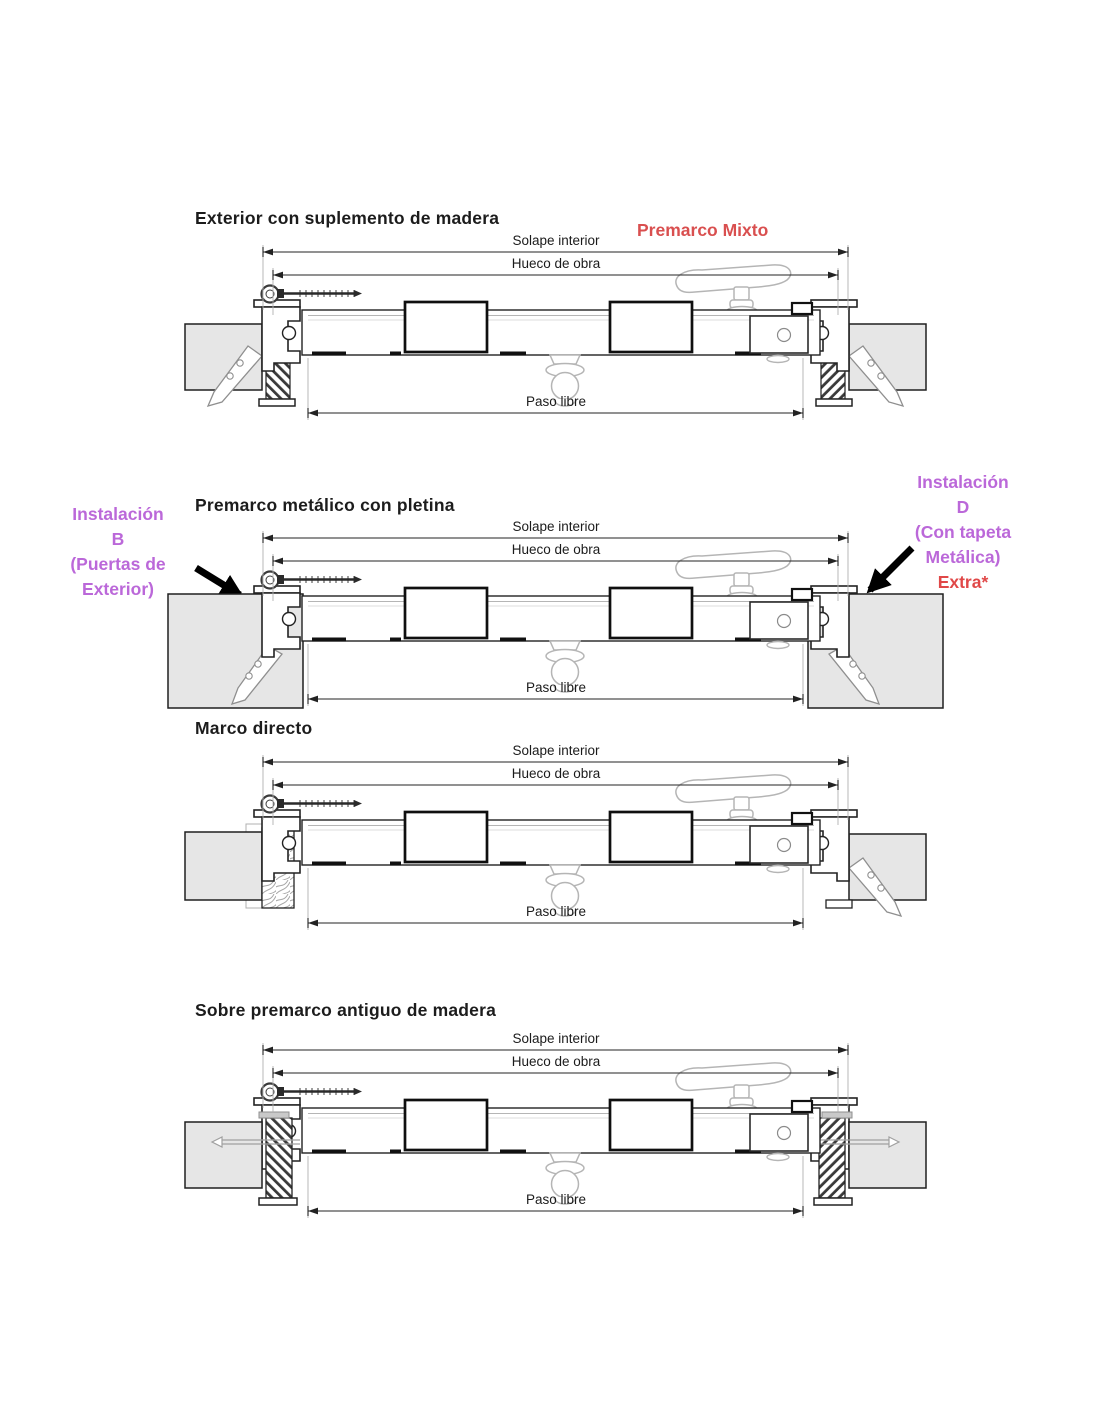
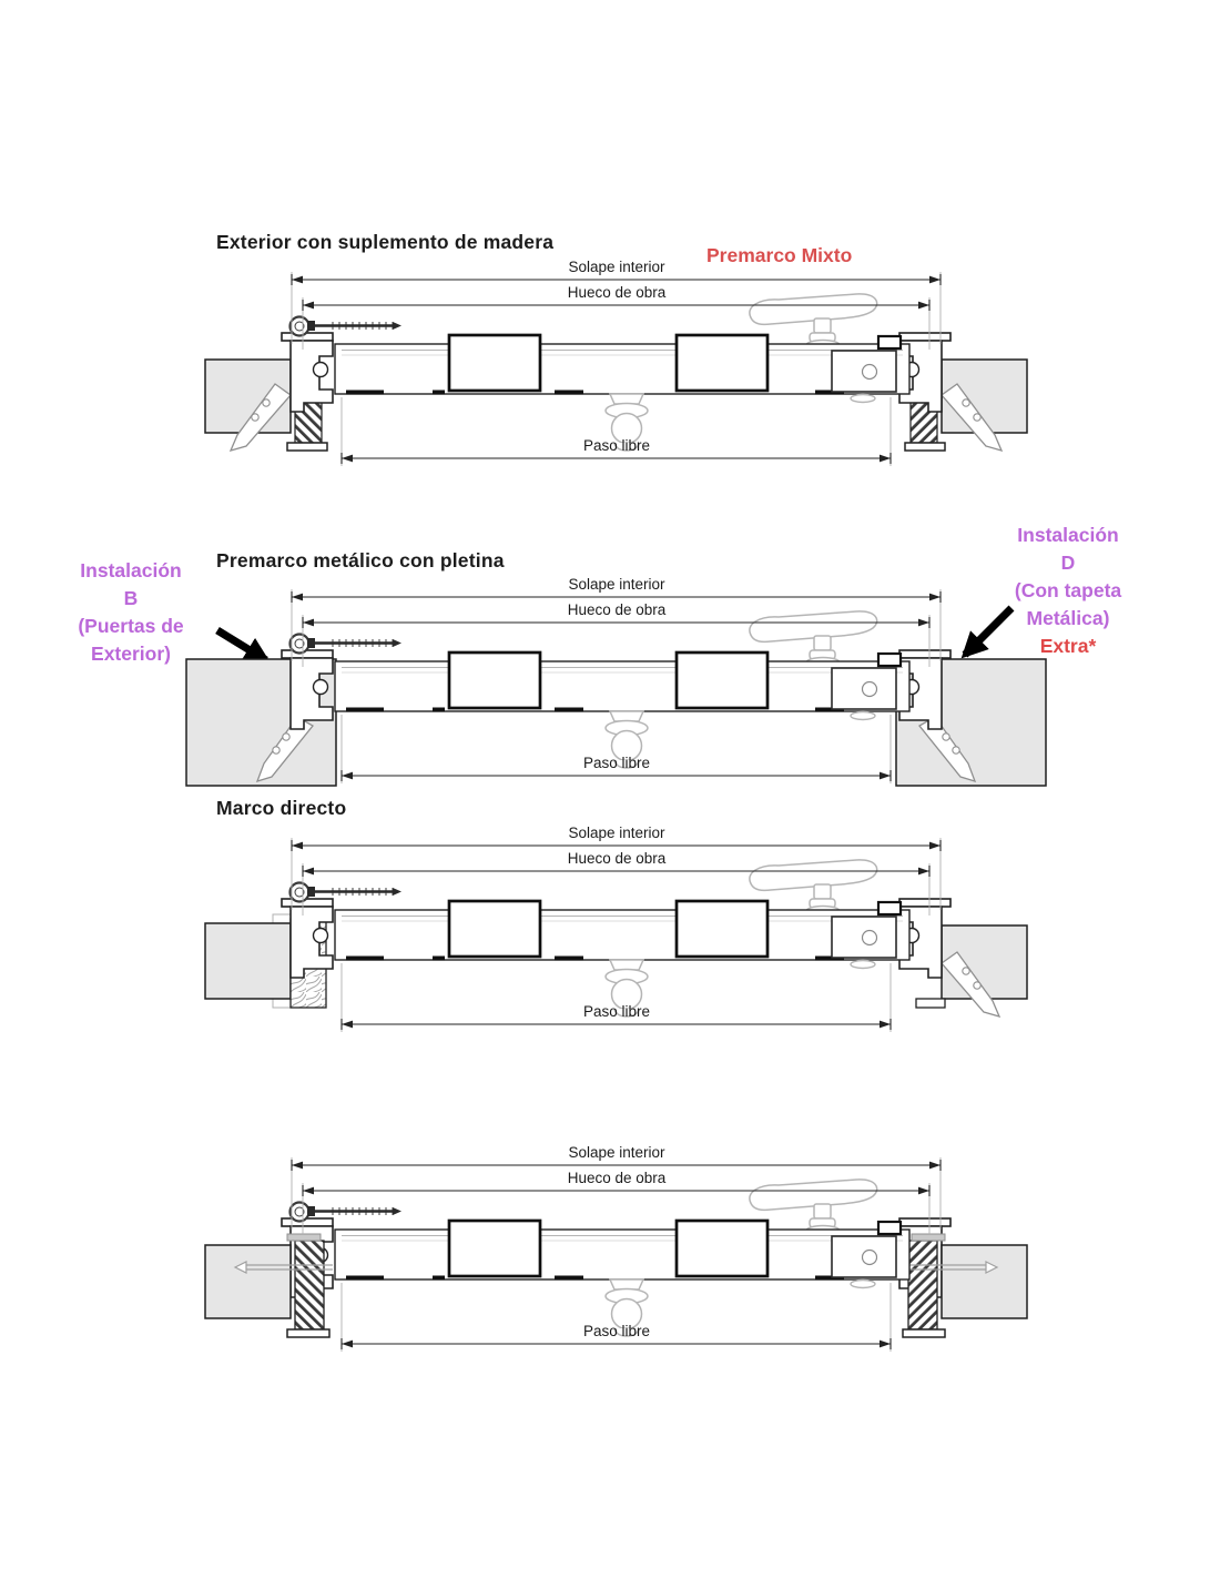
  Exterior con suplemento de madera
  Premarco Mixto
  Solape interior
  Hueco de obra
  Paso libre
  Instalación
  B
  (Puertas de
  Exterior)
  Premarco metálico con pletina
  Instalación
  D
  (Con tapeta
  Metálica)
  Extra*
  Solape interior
  Hueco de obra
  Paso libre
  Marco directo
  Solape interior
  Hueco de obra
  Paso libre
- Sobre premarco antiguo de madera
  Solape interior
  Hueco de obra
  Paso libre
